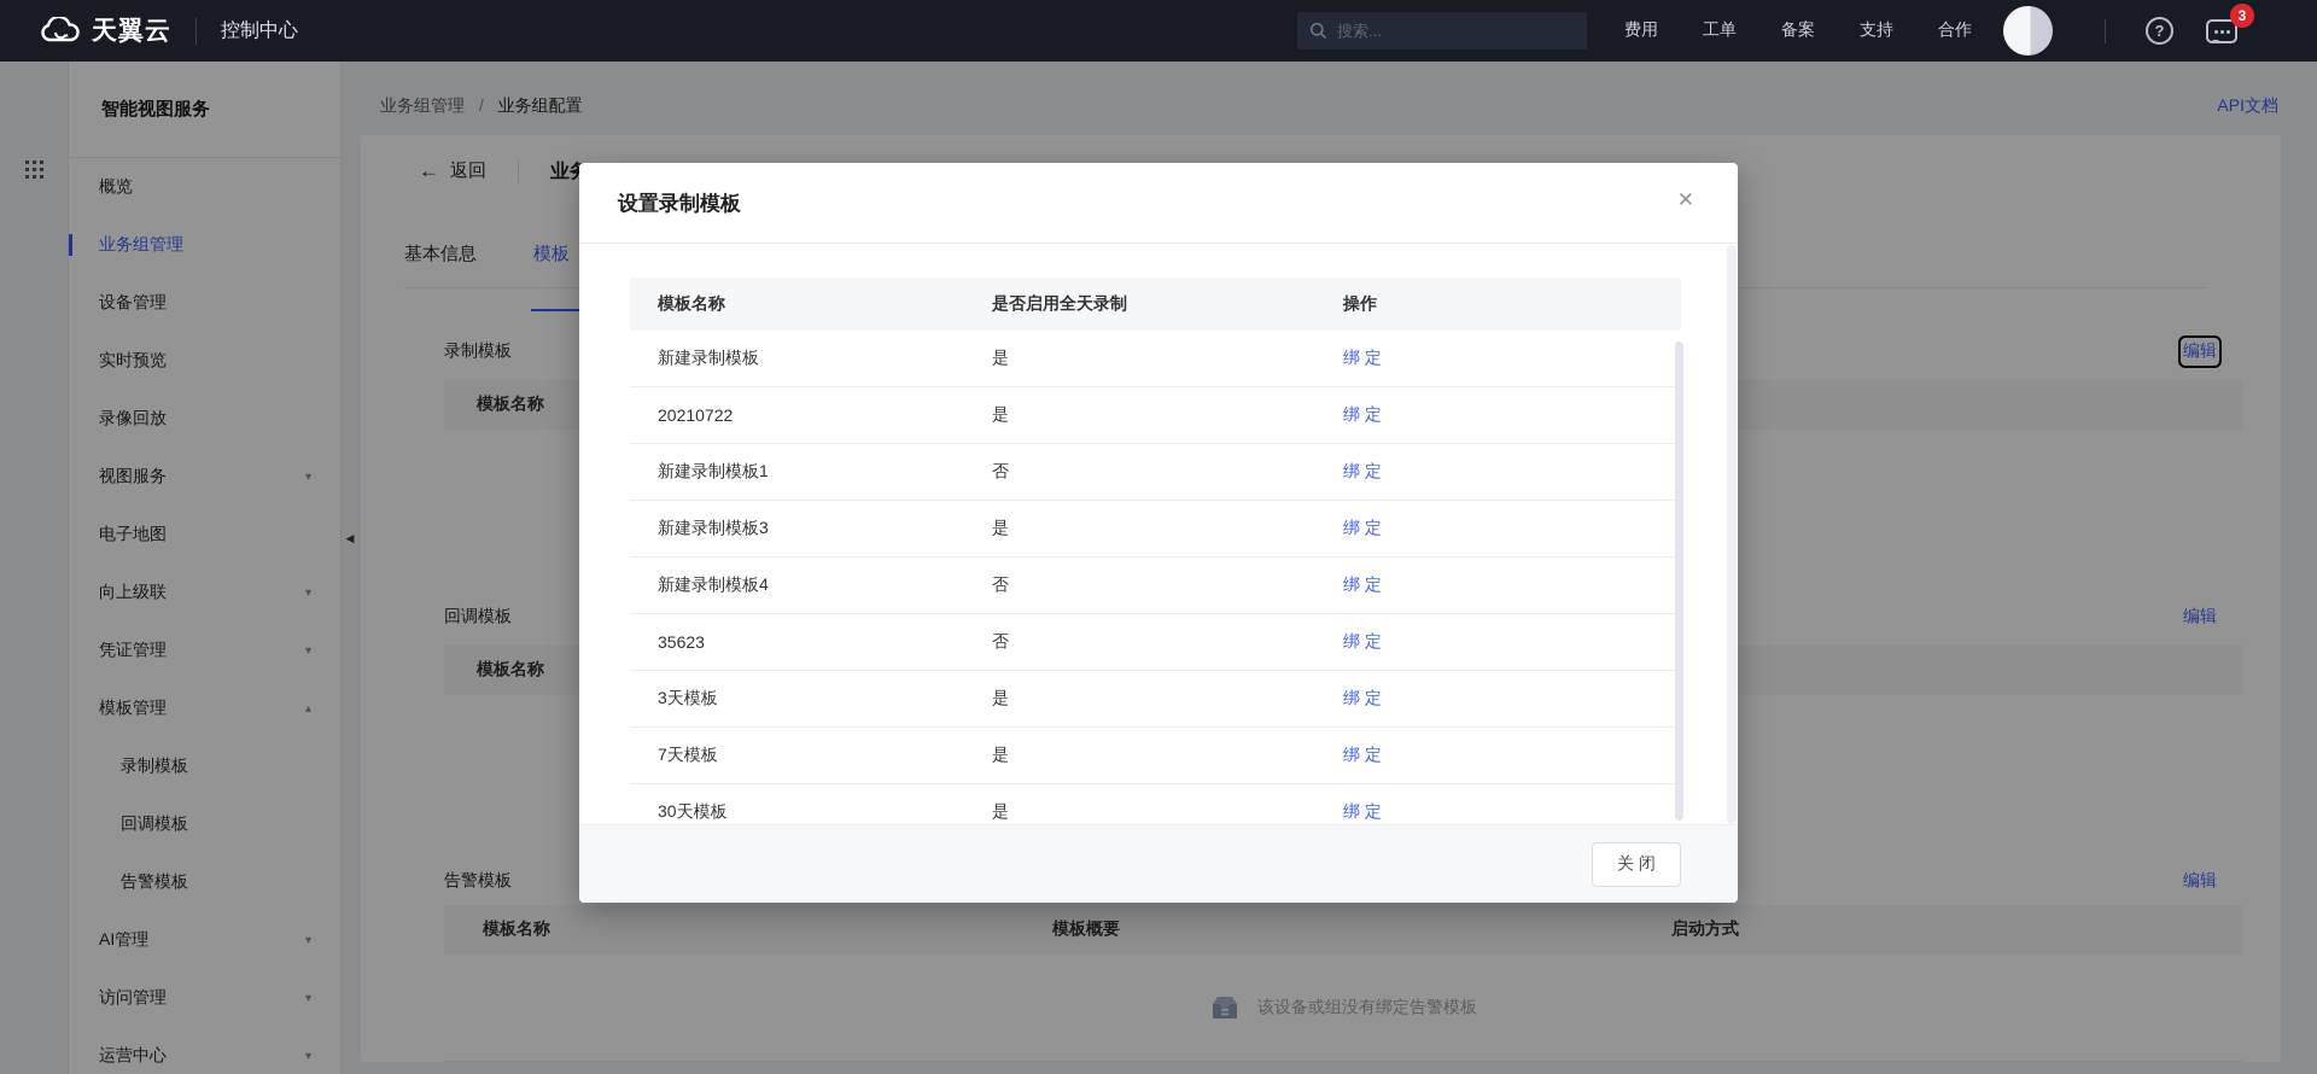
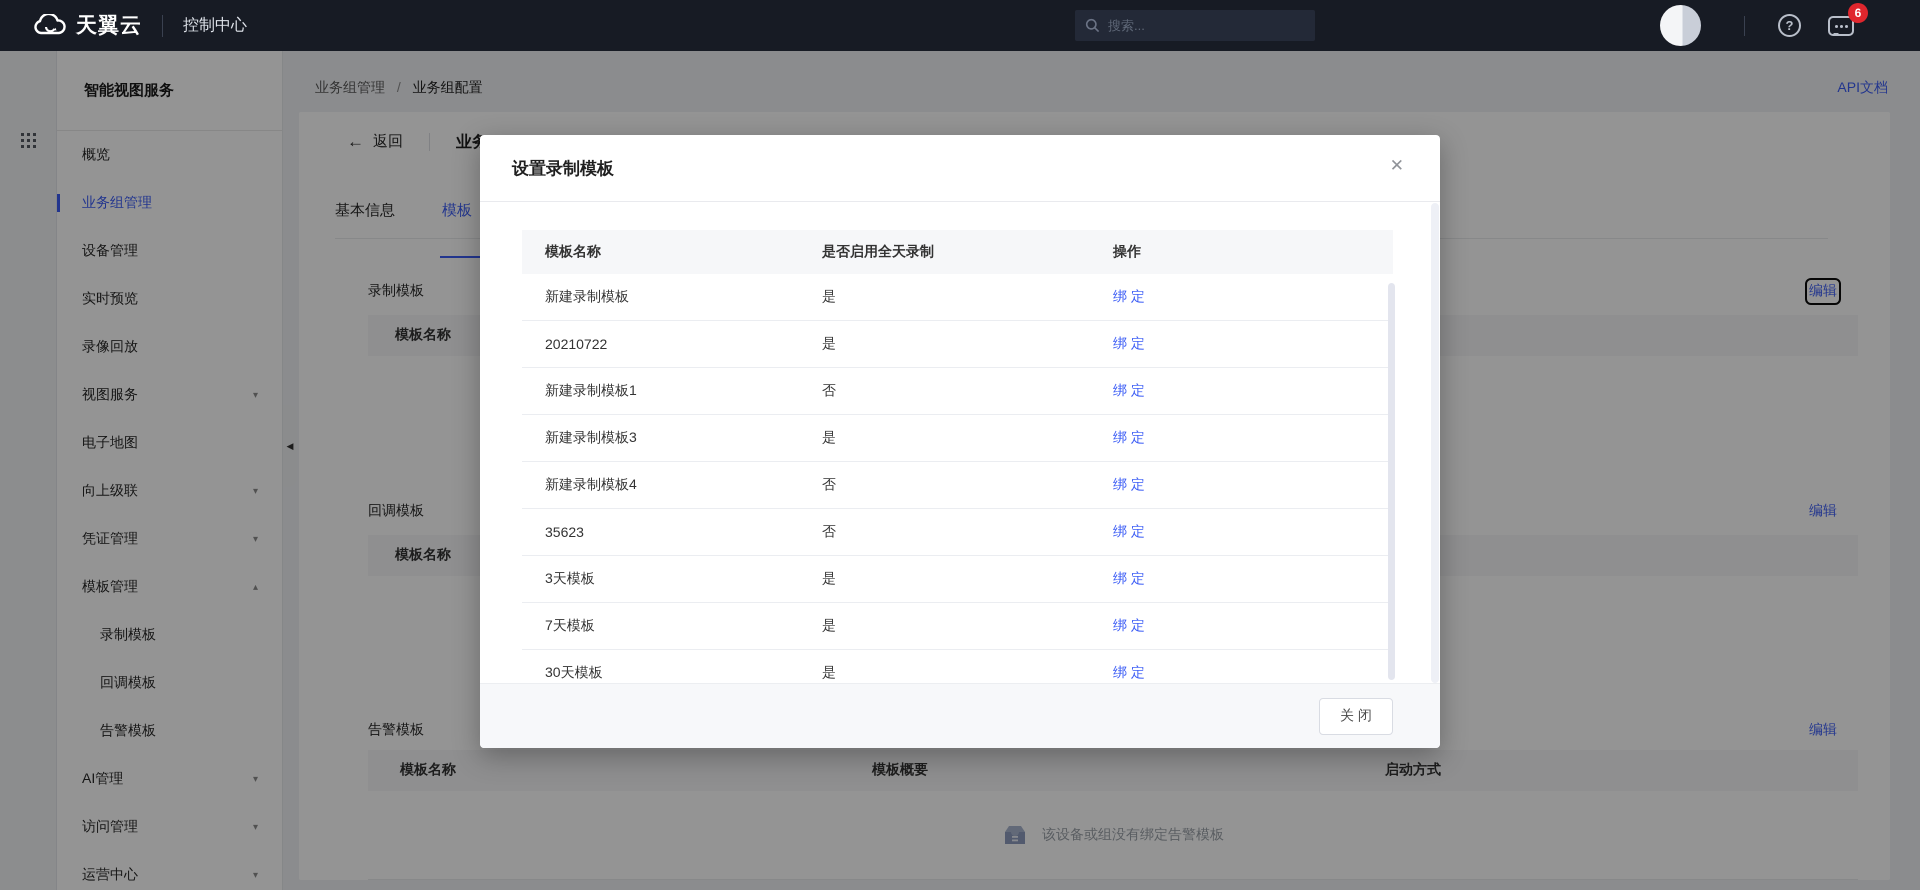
  天翼云
  控制中心
  搜索...
- 费用
- 工单
- 备案
- 支持
- 合作
  ?
- 3
+ 6
  智能视图服务
  概览
  业务组管理
  设备管理
  实时预览
  录像回放
  视图服务
  ▾
  电子地图
  向上级联
  ▾
  凭证管理
  ▾
  模板管理
  ▴
  录制模板
  回调模板
  告警模板
  AI管理
  ▾
  访问管理
  ▾
  运营中心
  ▾
  ◀
  业务组管理 / 业务组配置
  API文档
  ←
  返回
  基本信息
  模板
  录制模板
  编辑
  模板名称
  回调模板
  编辑
  模板名称
  告警模板
  编辑
  模板名称
  模板概要
  启动方式
  该设备或组没有绑定告警模板
  设置录制模板
  ✕
  模板名称
  是否启用全天录制
  操作
  新建录制模板
  是
  绑 定
  20210722
  是
  绑 定
  新建录制模板1
  否
  绑 定
  新建录制模板3
  是
  绑 定
  新建录制模板4
  否
  绑 定
  35623
  否
  绑 定
  3天模板
  是
  绑 定
  7天模板
  是
  绑 定
  30天模板
  是
  绑 定
  关 闭
